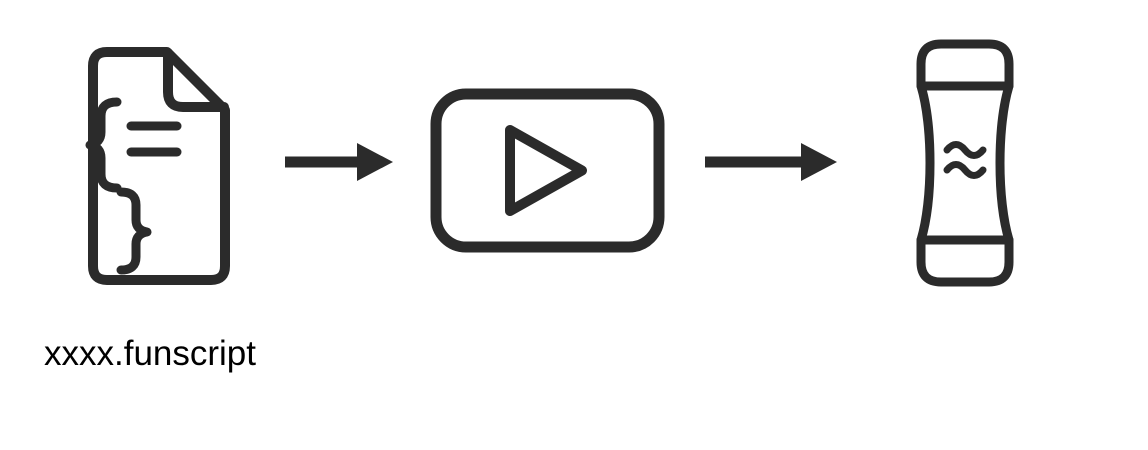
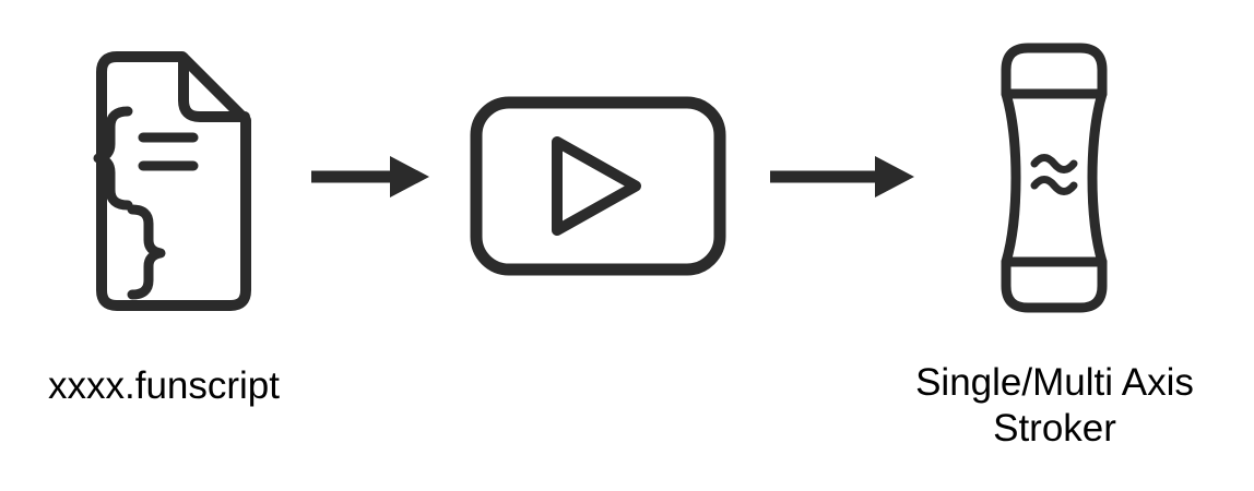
  xxxx.funscript
+ Single/Multi Axis Stroker
